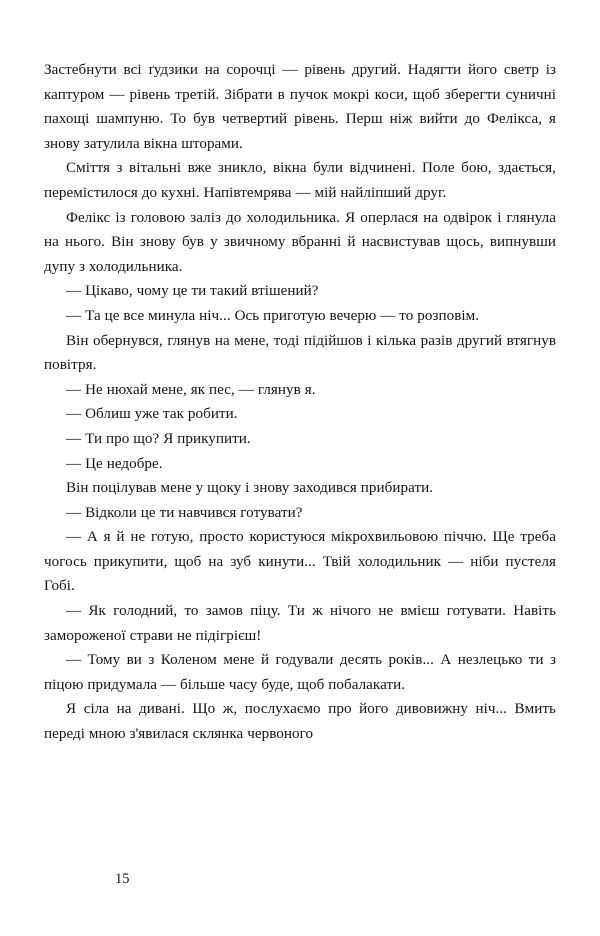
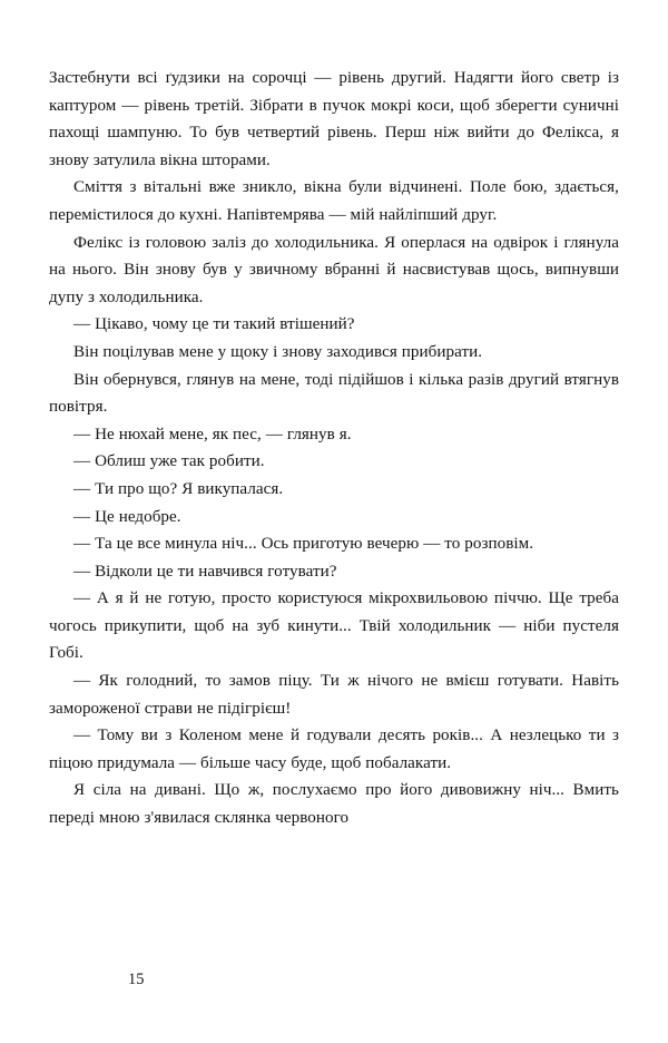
  Застебнути всі ґудзики на сорочці — рівень другий. На­дягти його светр із каптуром — рівень третій. Зібрати в пучок мокрі коси, щоб зберегти суничні пахощі шам­пуню. То був четвертий рівень. Перш ніж вийти до Фелік­са, я знову затулила вікна шторами.
  Сміття з вітальні вже зникло, вікна були відчинені. Поле бою, здається, перемістилося до кухні. Напівтемря­ва — мій найліпший друг.
  Фелікс із головою заліз до холодильника. Я оперлася на одвірок і глянула на нього. Він знову був у звичному вбран­ні й насвистував щось, випнувши дупу з холодильника.
  — Цікаво, чому це ти такий втішений?
- — Та це все минула ніч... Ось приготую вечерю — то роз­повім.
+ Він поцілував мене у щоку і знову заходився прибира­ти.
  Він обернувся, глянув на мене, тоді підійшов і кілька разів другий втягнув повітря.
  — Не нюхай мене, як пес, — глянув я.
  — Облиш уже так робити.
- — Ти про що? Я прикупити.
+ — Ти про що? Я викупалася.
  — Це недобре.
- Він поцілував мене у щоку і знову заходився прибира­ти.
+ — Та це все минула ніч... Ось приготую вечерю — то роз­повім.
  — Відколи це ти навчився готувати?
  — А я й не готую, просто користуюся мікрохвильовою піччю. Ще треба чогось прикупити, щоб на зуб кинути... Твій холодильник — ніби пустеля Гобі.
  — Як голодний, то замов піцу. Ти ж нічого не вмієш го­тувати. Навіть замороженої страви не підігрієш!
  — Тому ви з Коленом мене й годували десять років... А незлецько ти з піцою придумала — більше часу буде, щоб побалакати.
  Я сіла на дивані. Що ж, послухаємо про його дивовиж­ну ніч... Вмить переді мною з'явилася склянка червоного
  15
